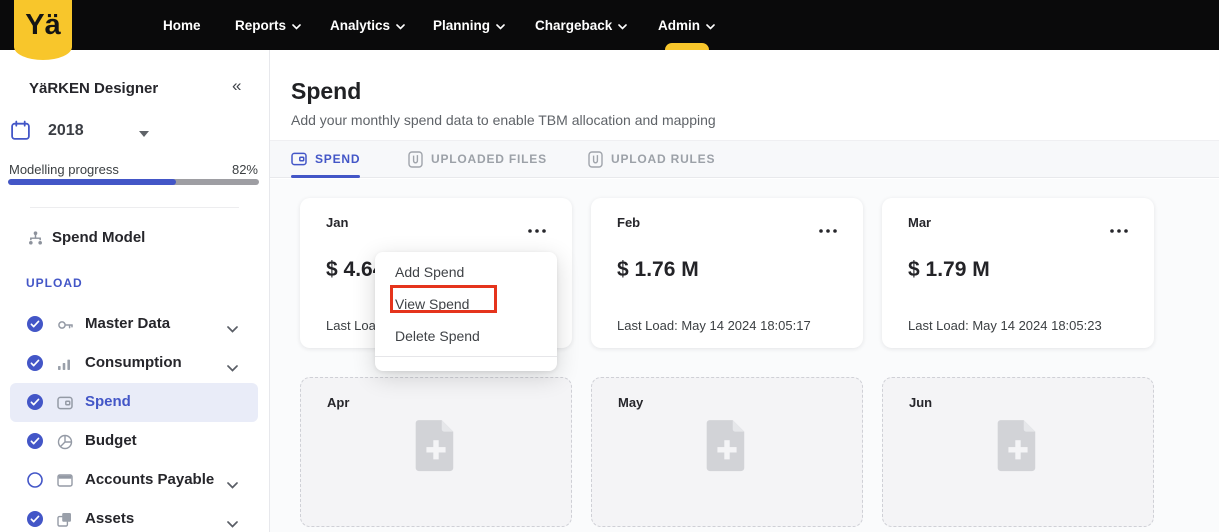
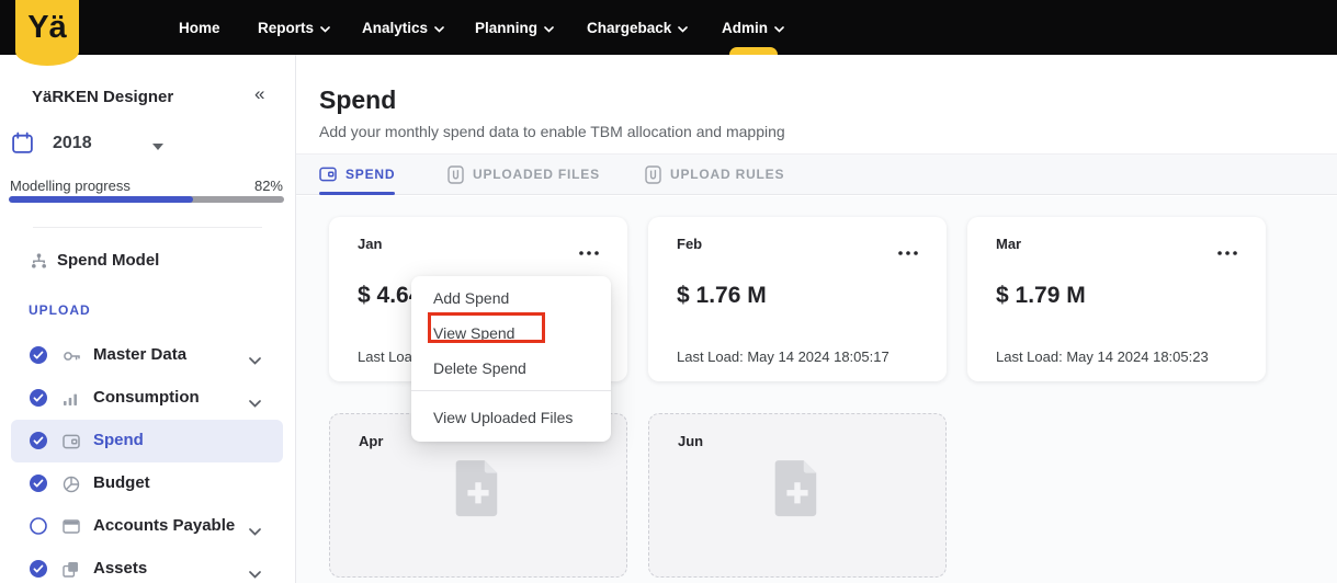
  Home
  Reports
  Analytics
  Planning
  Chargeback
  Admin
  Yä
  YäRKEN Designer
  «
  2018
  Modelling progress
  82%
  Spend Model
  UPLOAD
  Master Data
  Consumption
  Spend
  Budget
  Accounts Payable
  Assets
  Spend
  Add your monthly spend data to enable TBM allocation and mapping
  SPEND
  UPLOADED FILES
  UPLOAD RULES
  Jan
  $ 4.6
  Last Loa
  Feb
  $ 1.76 M
  Last Load: May 14 2024 18:05:17
  Mar
  $ 1.79 M
  Last Load: May 14 2024 18:05:23
  Apr
- May
  Jun
  Add Spend
  View Spend
  Delete Spend
+ View Uploaded Files
